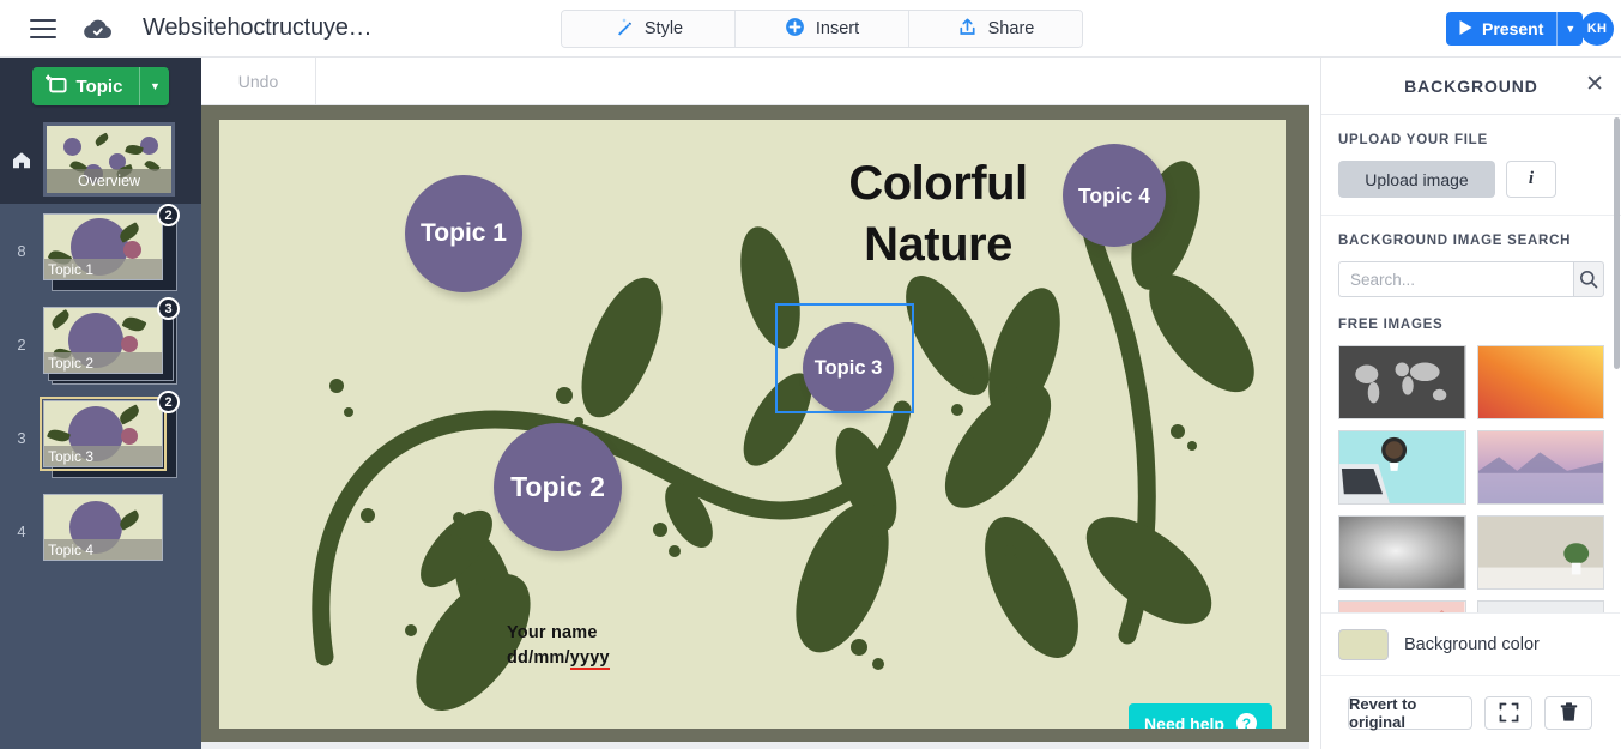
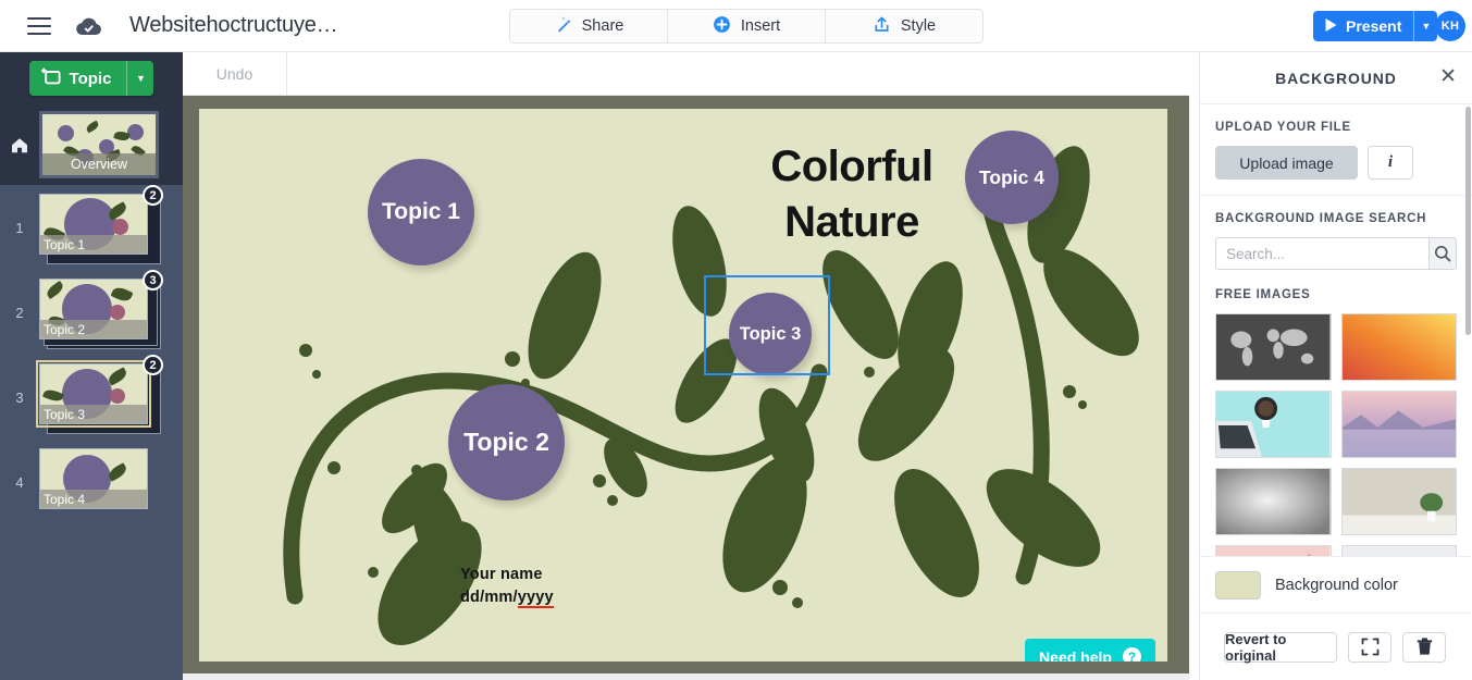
  Websitehoctructuye…
- Style
+ Share
  Insert
- Share
+ Style
  Present
  ▼
  KH
  Topic
  ▼
  Overview
- 8
+ 1
  Topic 1
  2
  2
  Topic 2
  3
  3
  Topic 3
  2
  4
  Topic 4
  Undo
  Colorful
  Nature
  Topic 1
  Topic 2
  Topic 3
  Topic 4
  Your name
  dd/mm/yyyy
  Need help
  ?
  BACKGROUND
  ✕
  UPLOAD YOUR FILE
  Upload image
  i
  BACKGROUND IMAGE SEARCH
  Search...
  FREE IMAGES
  Background color
  Revert to original
